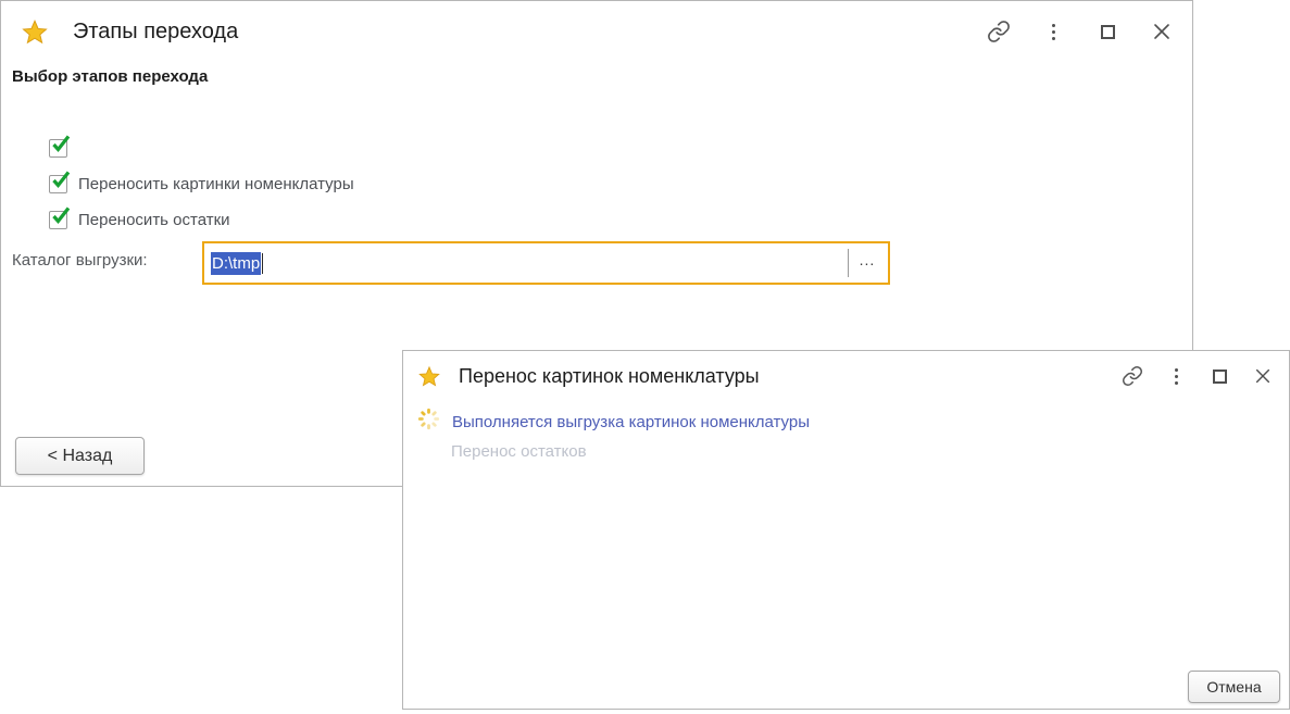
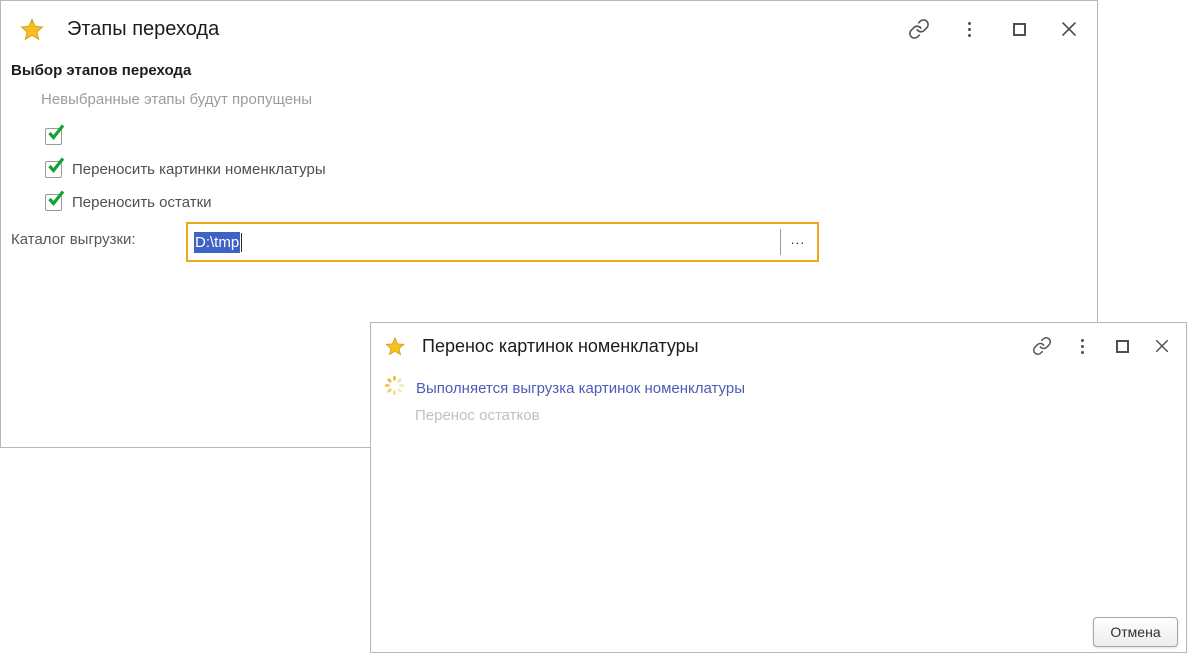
  Этапы перехода
  Выбор этапов перехода
+ Невыбранные этапы будут пропущены
  Переносить картинки номенклатуры
  Переносить остатки
  Каталог выгрузки:
  D:\tmp
  ...
- < Назад
  Перенос картинок номенклатуры
  Выполняется выгрузка картинок номенклатуры
  Перенос остатков
  Отмена
